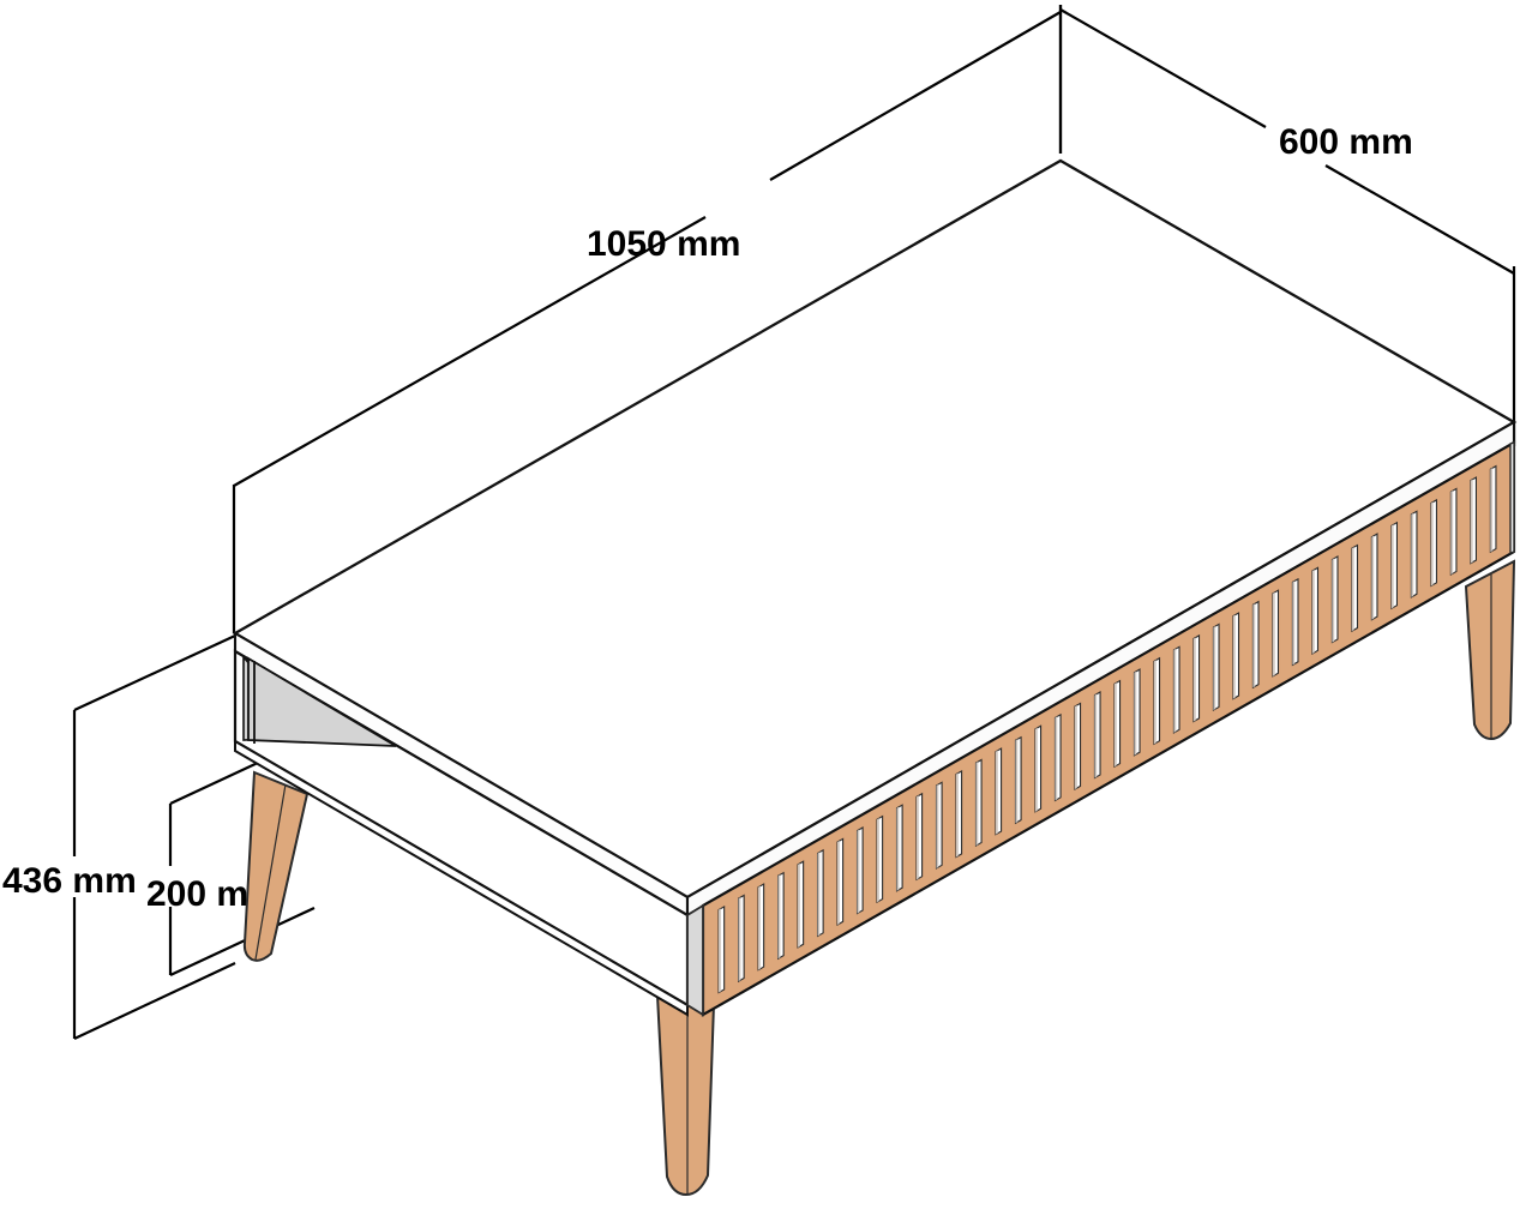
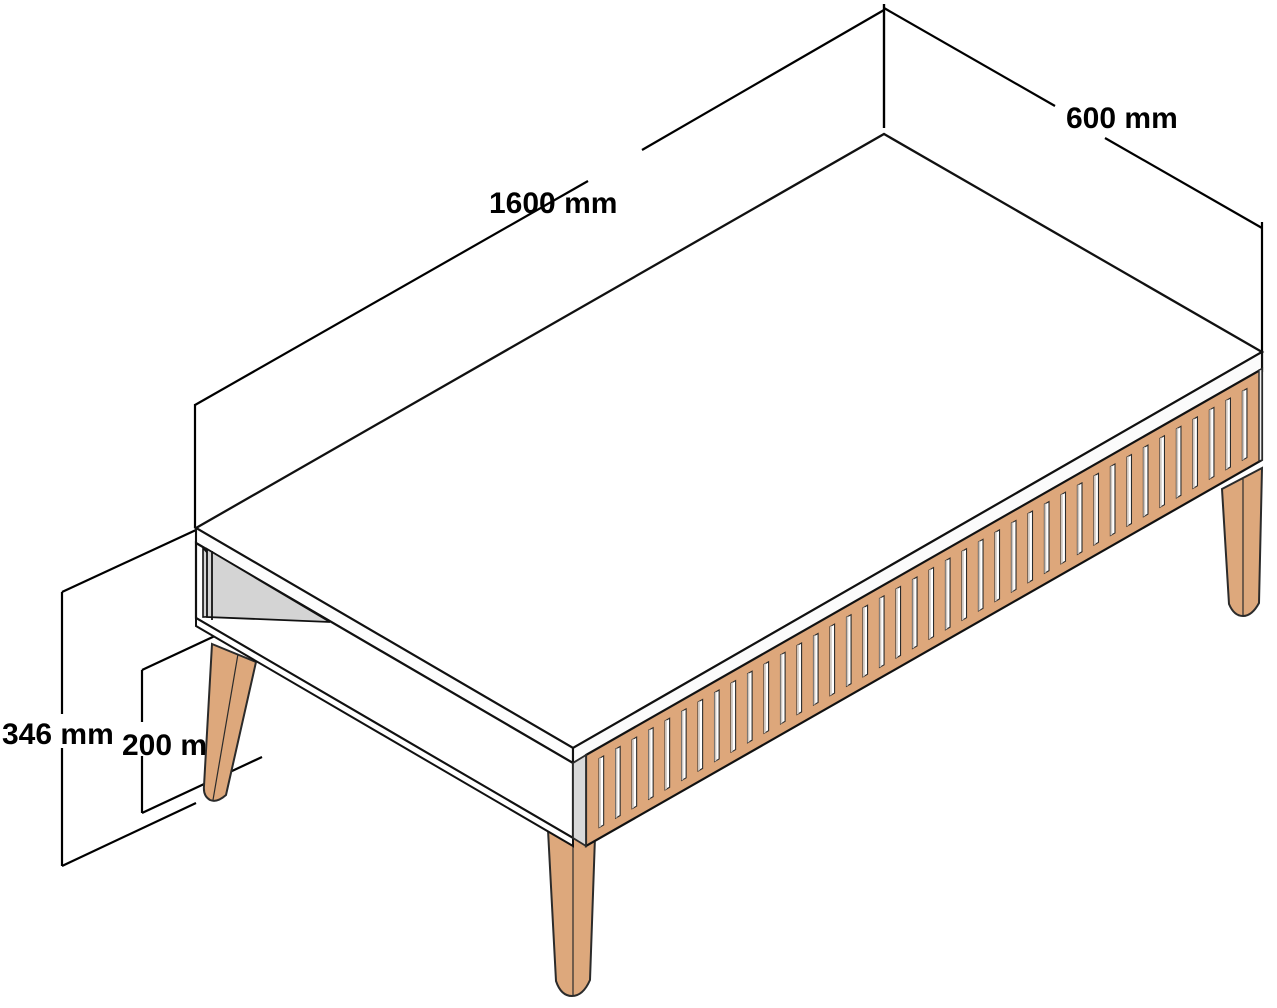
  600 mm
- 1050 mm
+ 1600 mm
- 436 mm
+ 346 mm
  200 m
